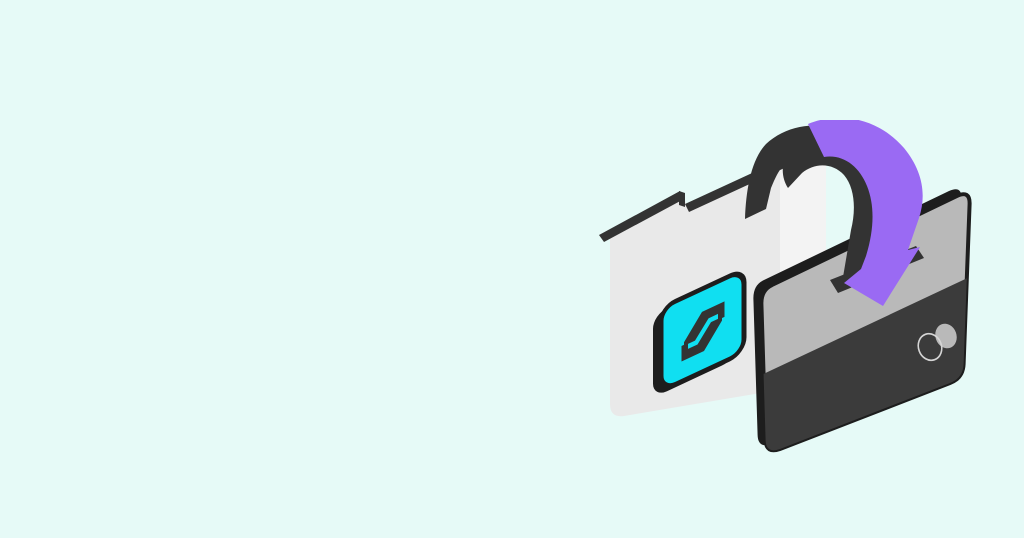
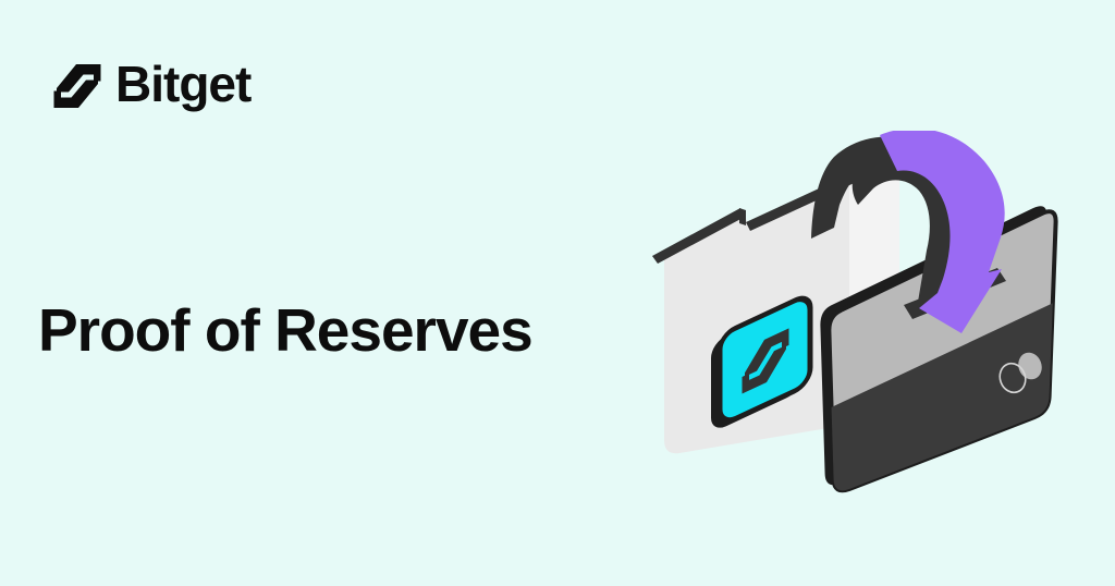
+ Bitget
+ Proof of Reserves
